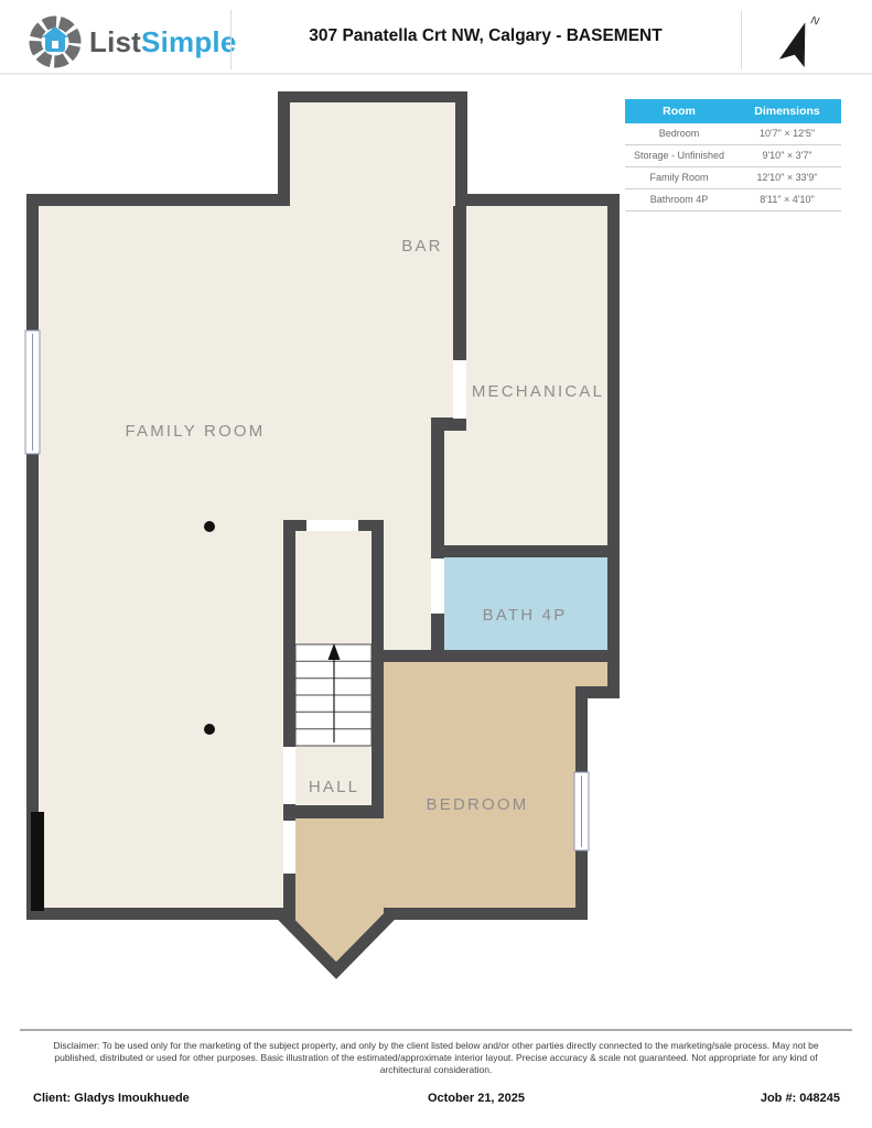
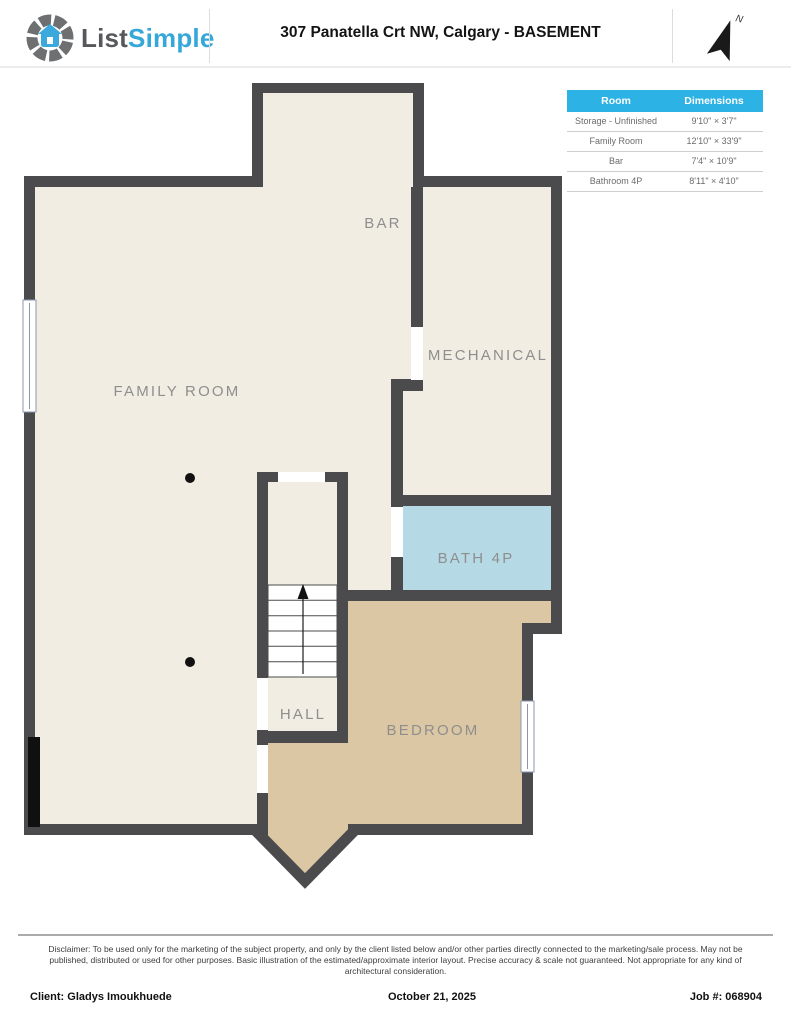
  ListSimple
  307 Panatella Crt NW, Calgary - BASEMENT
  BAR
  FAMILY ROOM
  MECHANICAL
  BATH 4P
  HALL
  BEDROOM
  Room
  Dimensions
- Bedroom
- 10'7" × 12'5"
  Storage - Unfinished
  9'10" × 3'7"
  Family Room
  12'10" × 33'9"
+ Bar
+ 7'4" × 10'9"
  Bathroom 4P
  8'11" × 4'10"
  Disclaimer: To be used only for the marketing of the subject property, and only by the client listed below and/or other parties directly connected to the marketing/sale process. May not be published, distributed or used for other purposes. Basic illustration of the estimated/approximate interior layout. Precise accuracy & scale not guaranteed. Not appropriate for any kind of architectural consideration.
  Client: Gladys Imoukhuede
  October 21, 2025
- Job #: 048245
+ Job #: 068904
